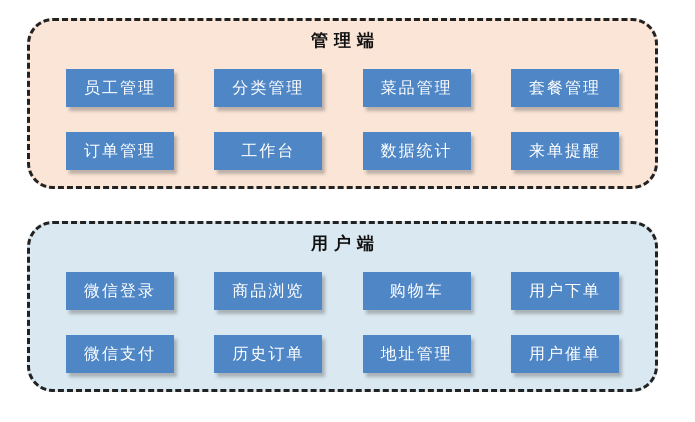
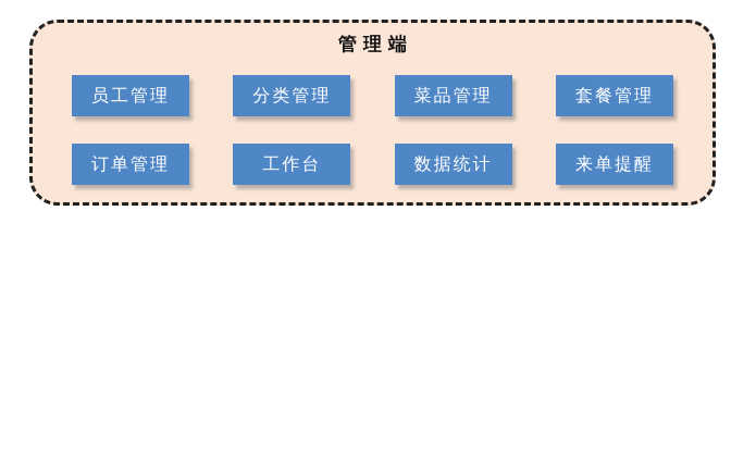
  管理端
  员工管理
  分类管理
  菜品管理
  套餐管理
  订单管理
  工作台
  数据统计
  来单提醒
- 用户端
- 微信登录
- 商品浏览
- 购物车
- 用户下单
- 微信支付
- 历史订单
- 地址管理
- 用户催单
